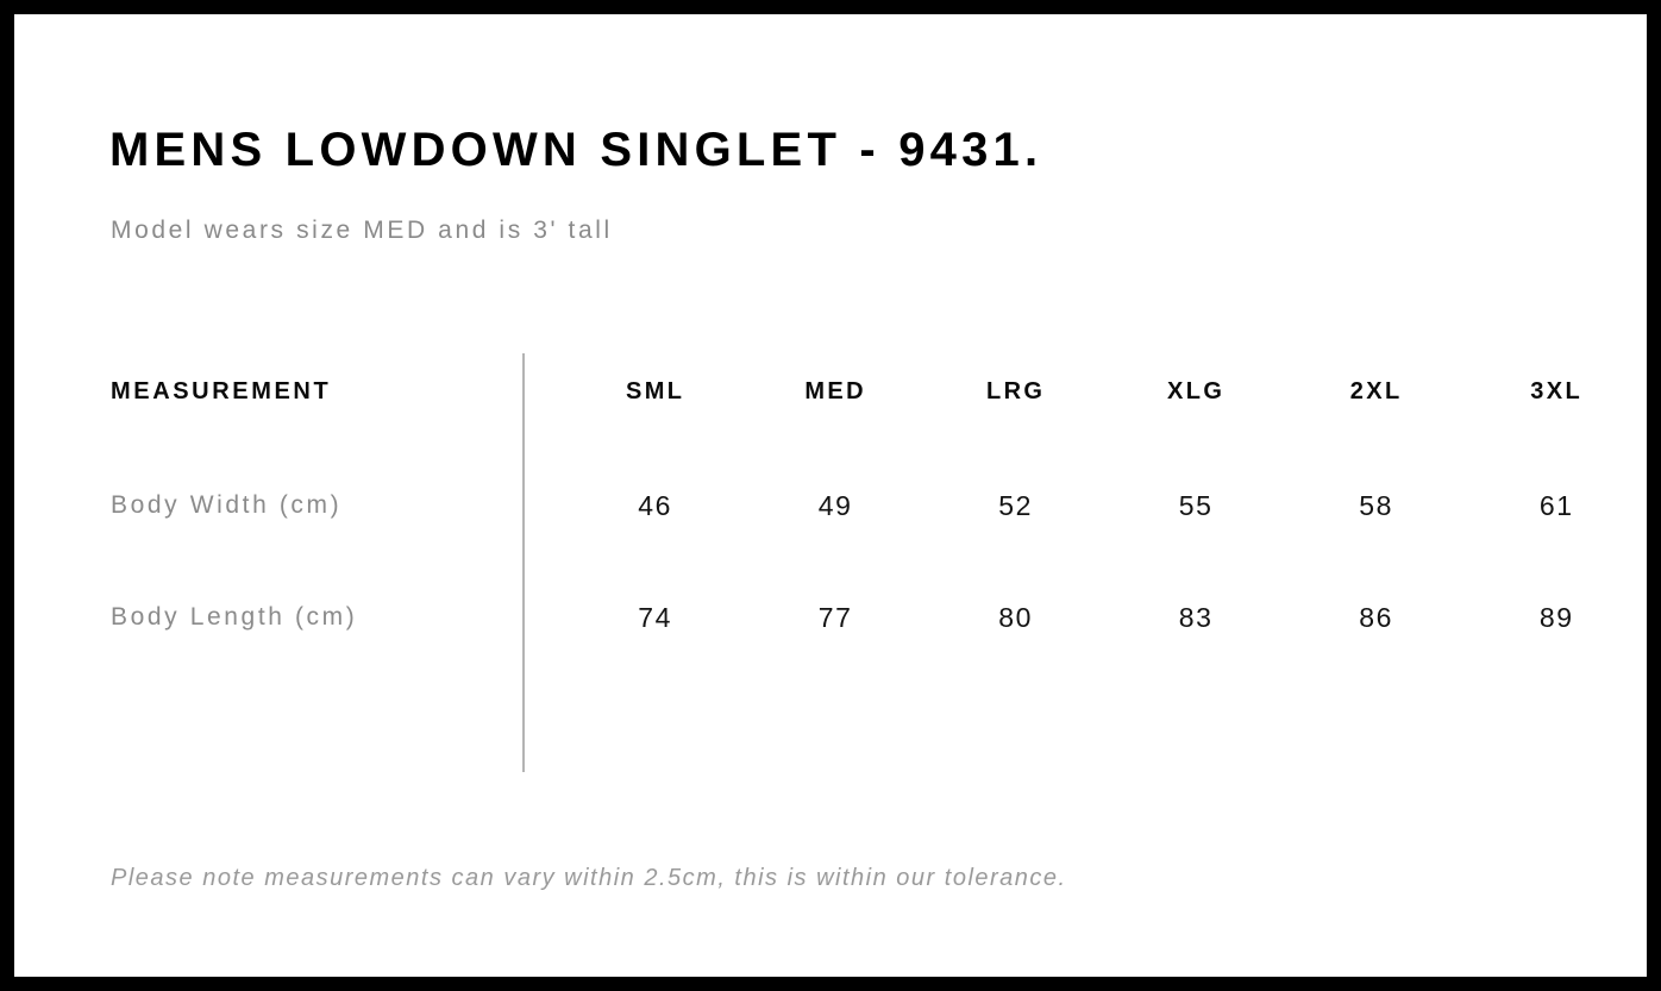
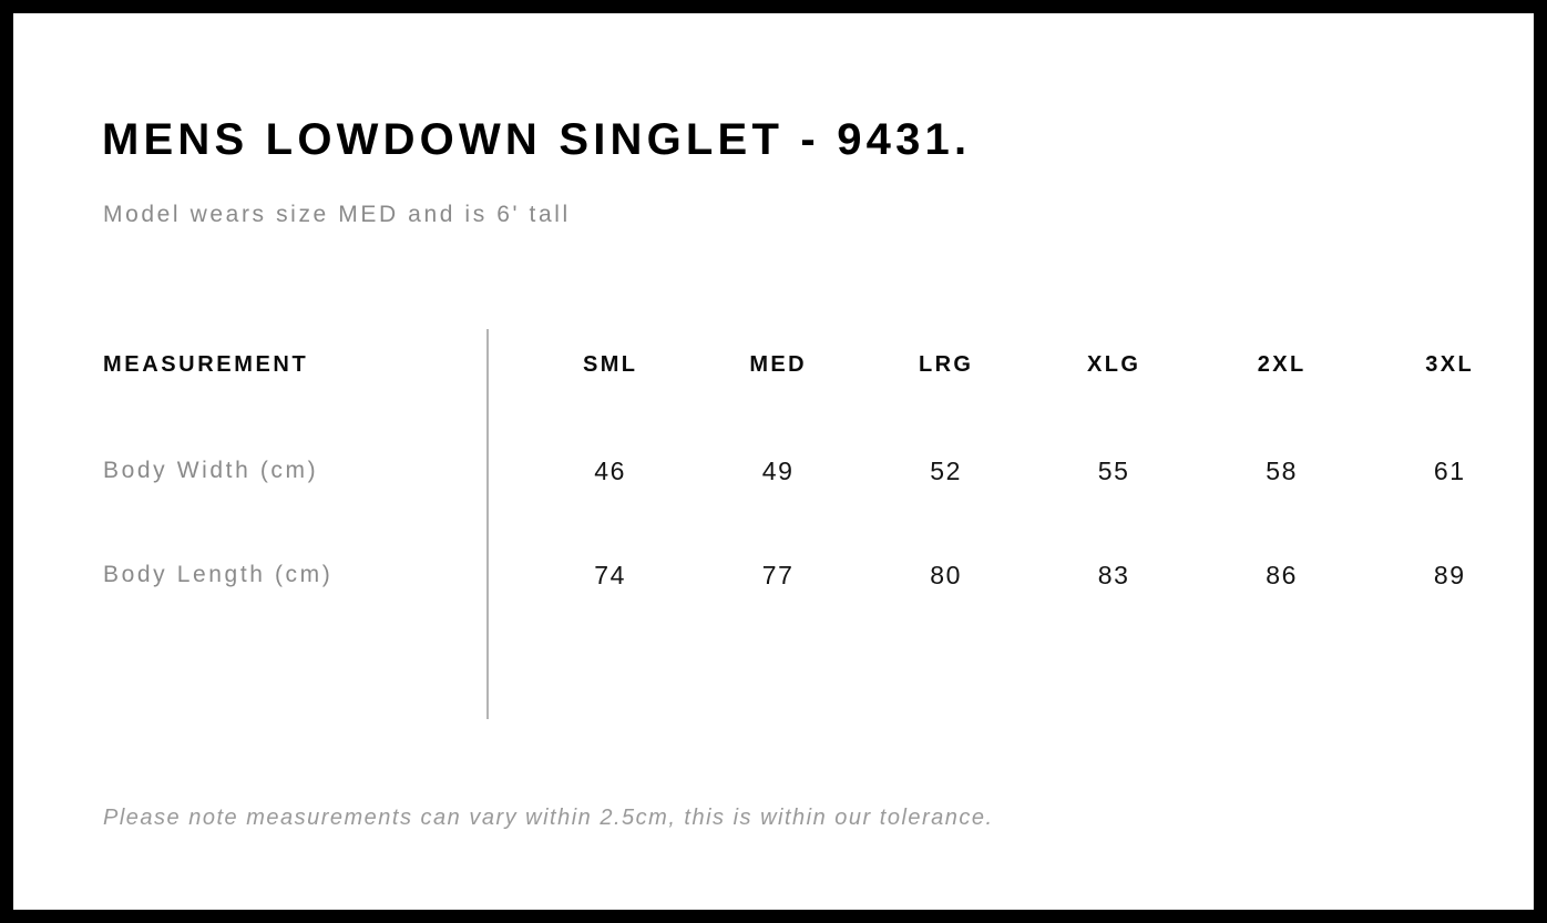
  MENS LOWDOWN SINGLET - 9431.
- Model wears size MED and is 3' tall
+ Model wears size MED and is 6' tall
  MEASUREMENT	SML	MED	LRG	XLG	2XL	3XL
  Body Width (cm)	46	49	52	55	58	61
  Body Length (cm)	74	77	80	83	86	89
  Please note measurements can vary within 2.5cm, this is within our tolerance.
